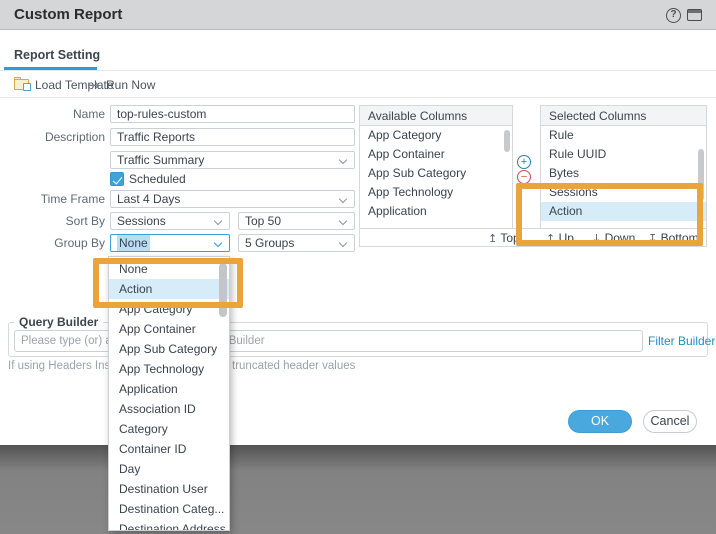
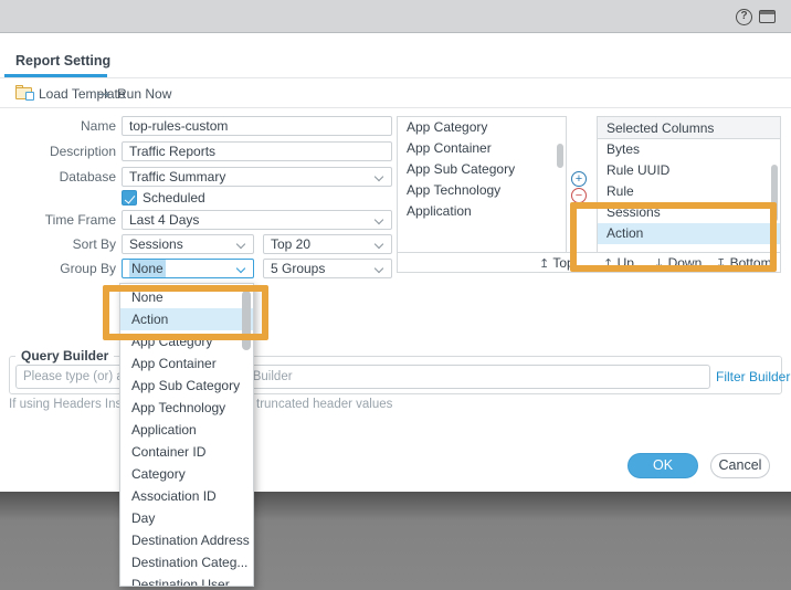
- Custom Report
  ?
  Report Setting
  Load Template
  →
  Run Now
  Name
  Description
+ Database
  Time Frame
  Sort By
  Group By
  top-rules-custom
  Traffic Reports
  Traffic Summary
  Scheduled
  Last 4 Days
  Sessions
- Top 50
+ Top 20
  None
  5 Groups
- Available Columns
  App Category
  App Container
  App Sub Category
  App Technology
  Application
  +
  −
  Selected Columns
- Rule
+ Bytes
  Rule UUID
- Bytes
+ Rule
  Sessions
  Action
  ↥ Top
  ↑ Up
  ↓ Down
  ↧ Bottom
  Query Builder
  Filter Builder
  If using Headers In
  truncated header values
  OK
  Cancel
  None
  Action
  App Category
  App Container
  App Sub Category
  App Technology
  Application
- Association ID
+ Container ID
  Category
- Container ID
+ Association ID
  Day
- Destination User
+ Destination Address
  Destination Categ...
- Destination Address
+ Destination User
